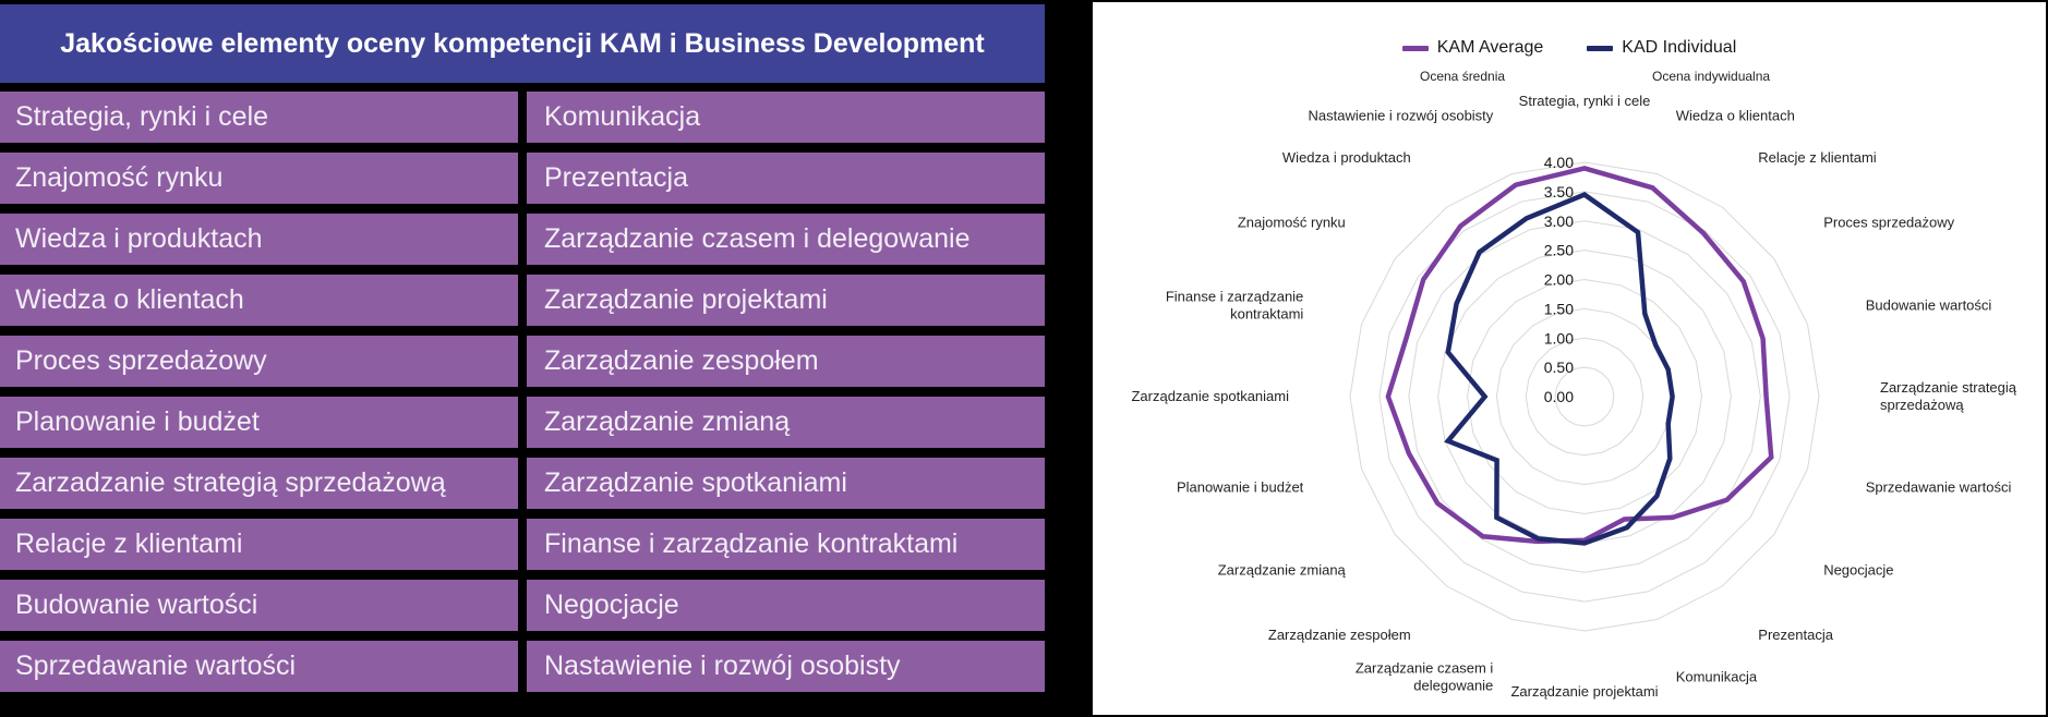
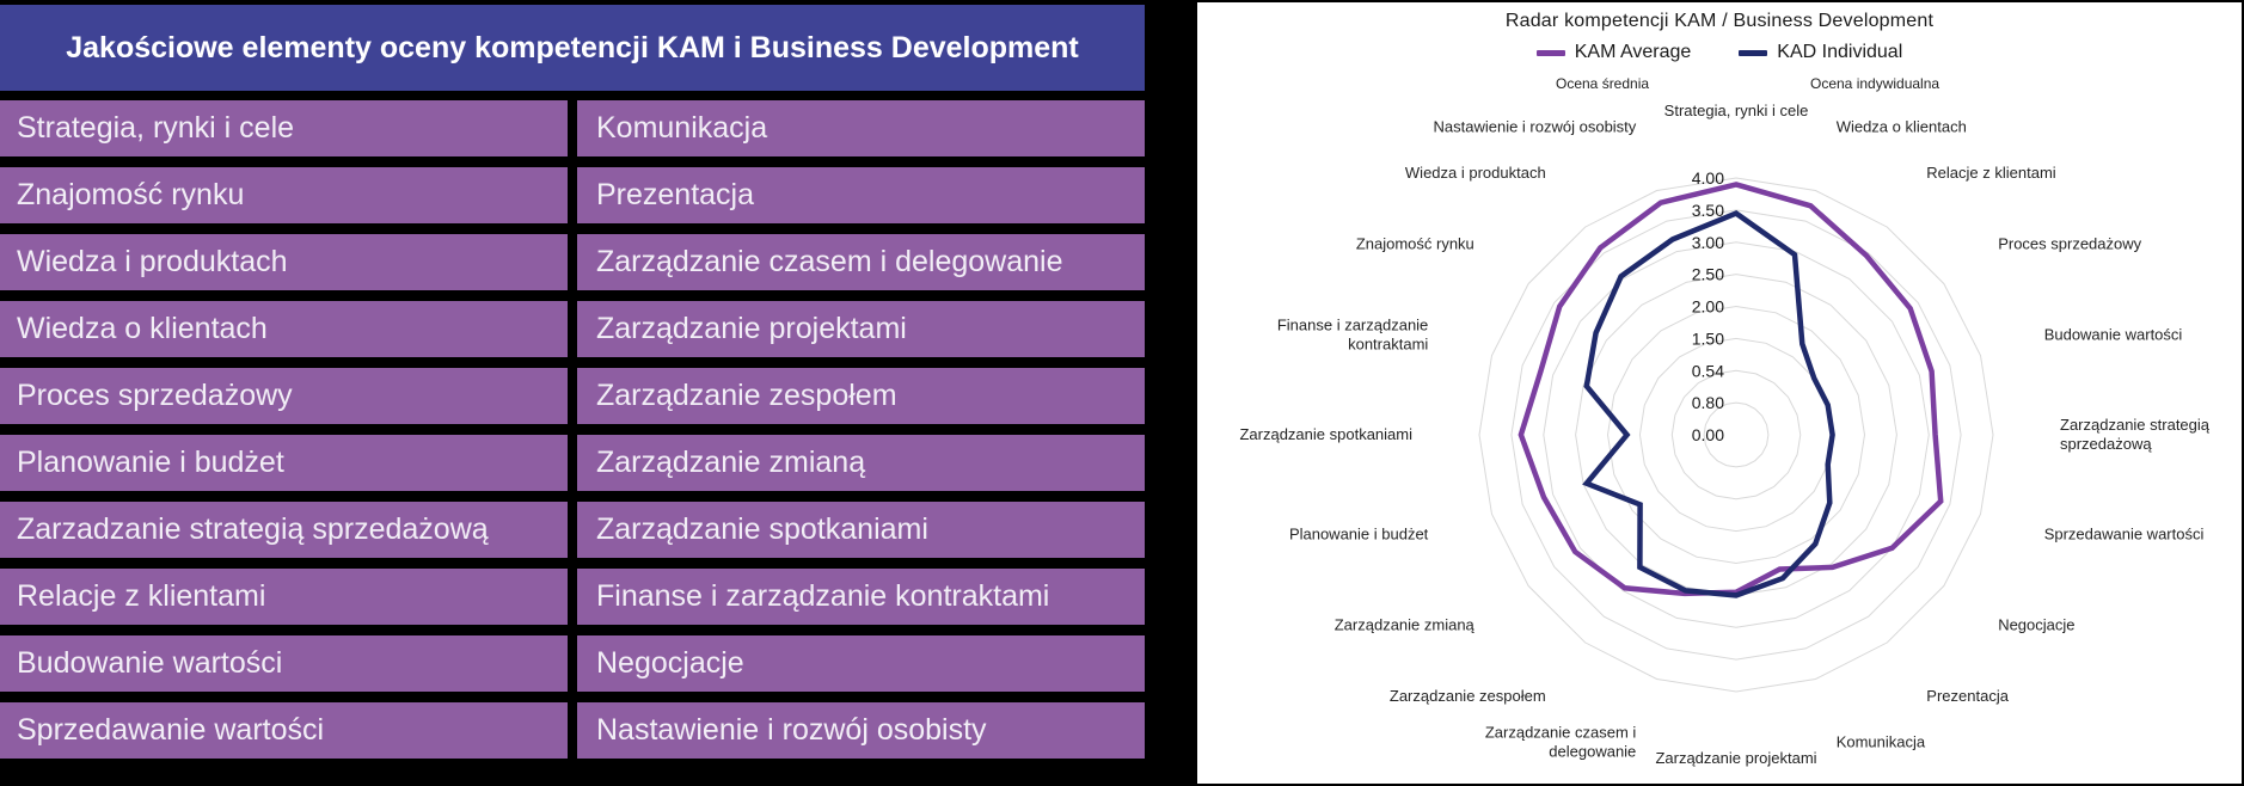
  Jakościowe elementy oceny kompetencji KAM i Business Development
  Strategia, rynki i cele
  Znajomość rynku
  Wiedza i produktach
  Wiedza o klientach
  Proces sprzedażowy
  Planowanie i budżet
  Zarzadzanie strategią sprzedażową
  Relacje z klientami
  Budowanie wartości
  Sprzedawanie wartości
  Komunikacja
  Prezentacja
  Zarządzanie czasem i delegowanie
  Zarządzanie projektami
  Zarządzanie zespołem
  Zarządzanie zmianą
  Zarządzanie spotkaniami
  Finanse i zarządzanie kontraktami
  Negocjacje
  Nastawienie i rozwój osobisty
+ Radar kompetencji KAM / Business Development
  KAM Average
  KAD Individual
  Ocena średnia
  Ocena indywidualna
  0.00
- 0.50
+ 0.80
- 1.00
+ 0.54
  1.50
  2.00
  2.50
  3.00
  3.50
  4.00
  Strategia, rynki i cele
  Wiedza o klientach
  Relacje z klientami
  Proces sprzedażowy
  Budowanie wartości
  Zarządzanie strategią
  sprzedażową
  Sprzedawanie wartości
  Negocjacje
  Prezentacja
  Komunikacja
  Zarządzanie projektami
  Zarządzanie czasem i
  delegowanie
  Zarządzanie zespołem
  Zarządzanie zmianą
  Planowanie i budżet
  Zarządzanie spotkaniami
  Finanse i zarządzanie
  kontraktami
  Znajomość rynku
  Wiedza i produktach
  Nastawienie i rozwój osobisty
